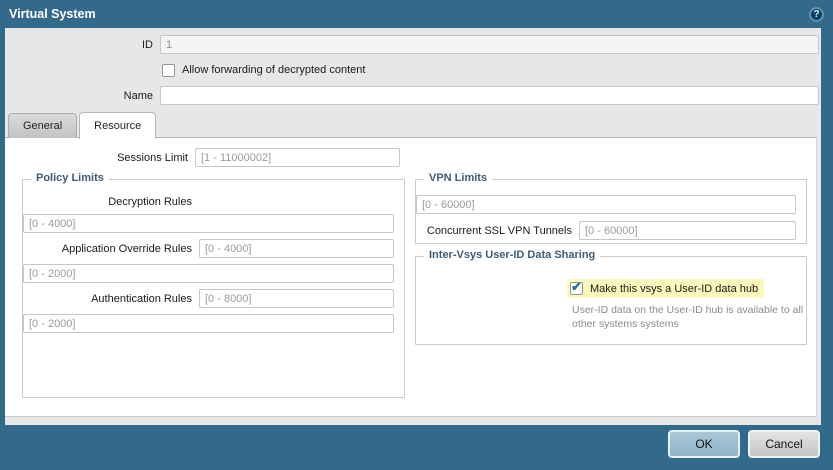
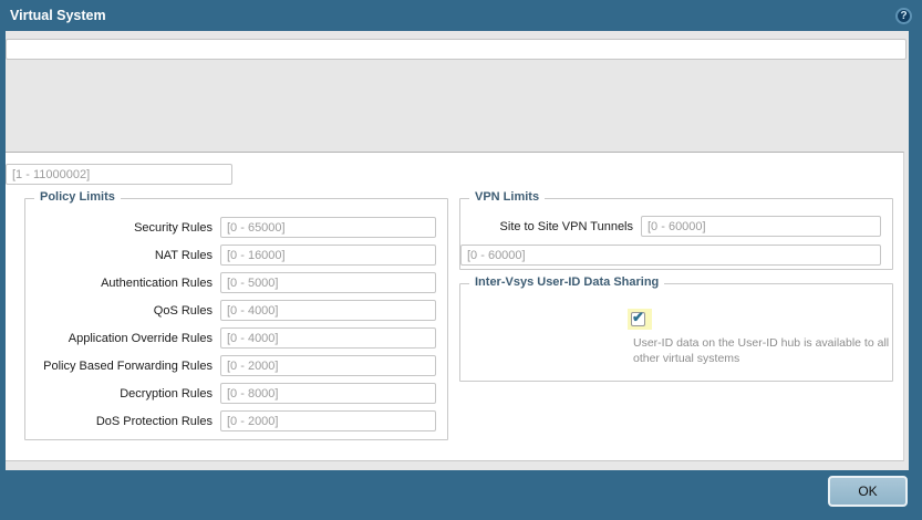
  Virtual System
  ?
- ID
- 1
- Allow forwarding of decrypted content
- Name
- General
- Resource
- Sessions Limit
  [1 - 11000002]
  Policy Limits
+ Security Rules
+ [0 - 65000]
+ NAT Rules
+ [0 - 16000]
- Decryption Rules
+ Authentication Rules
+ [0 - 5000]
+ QoS Rules
  [0 - 4000]
  Application Override Rules
  [0 - 4000]
+ Policy Based Forwarding Rules
  [0 - 2000]
- Authentication Rules
+ Decryption Rules
  [0 - 8000]
+ DoS Protection Rules
  [0 - 2000]
  VPN Limits
+ Site to Site VPN Tunnels
  [0 - 60000]
- Concurrent SSL VPN Tunnels
  [0 - 60000]
  Inter-Vsys User-ID Data Sharing
- Make this vsys a User-ID data hub
- User-ID data on the User-ID hub is available to all other systems systems
+ User-ID data on the User-ID hub is available to all other virtual systems
  OK
- Cancel
